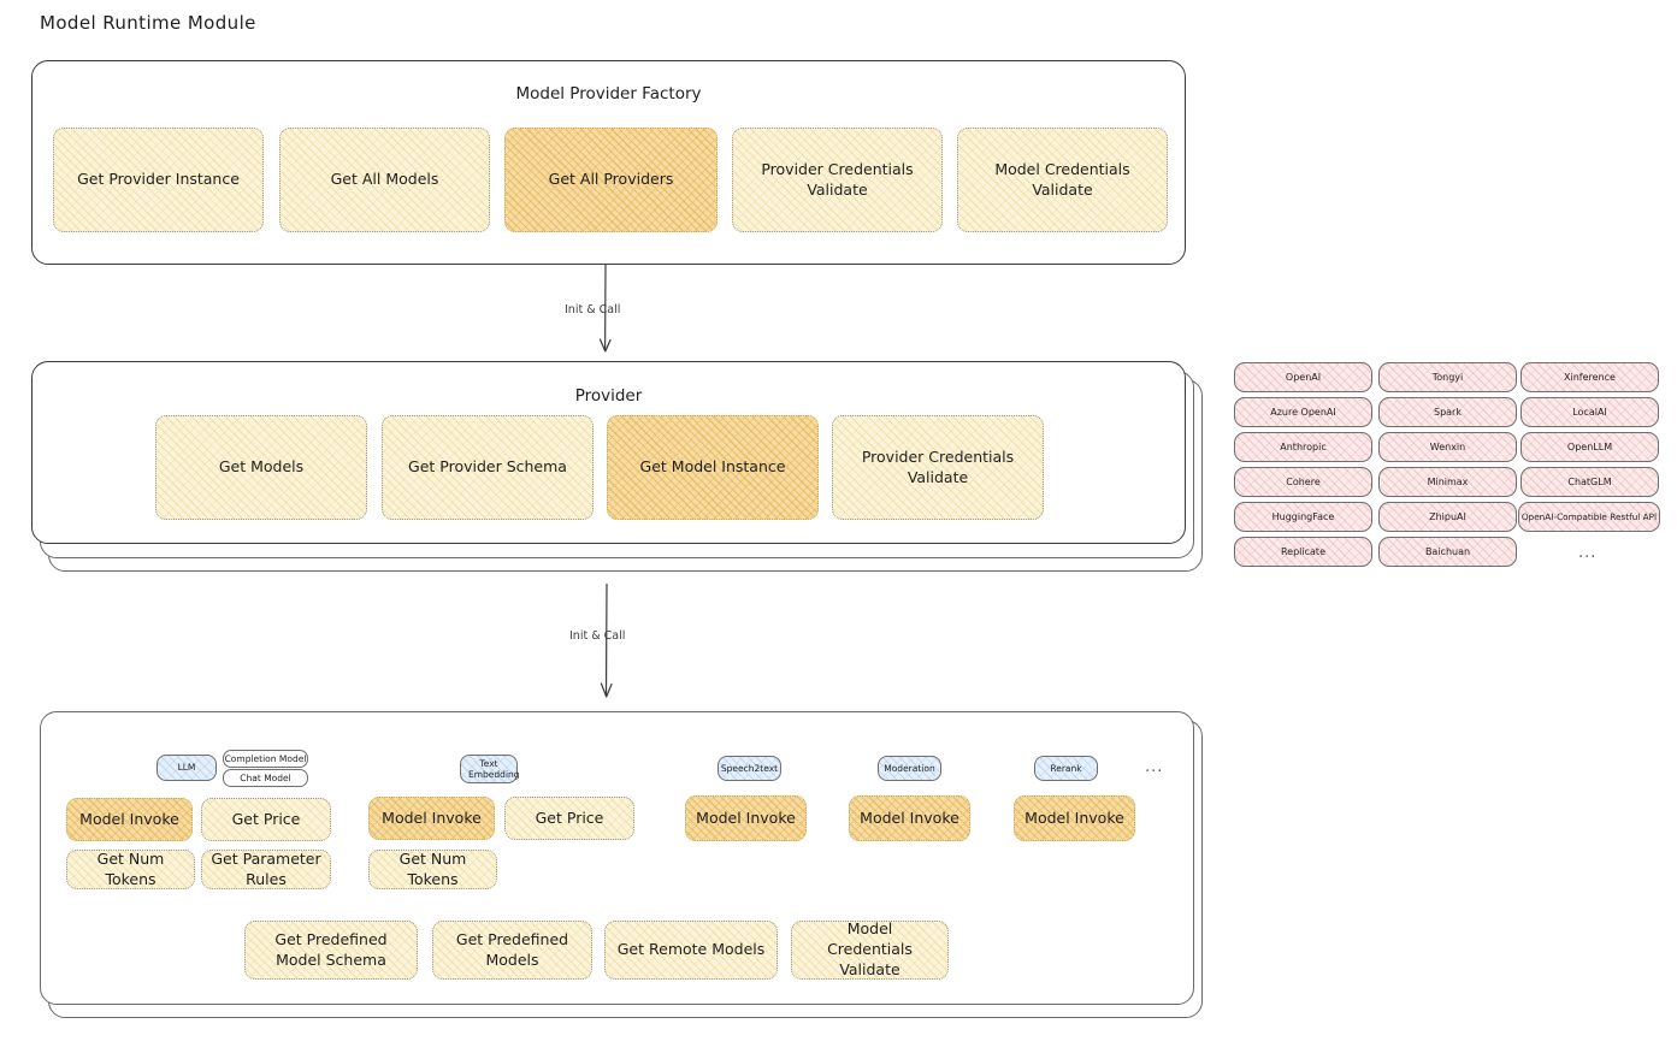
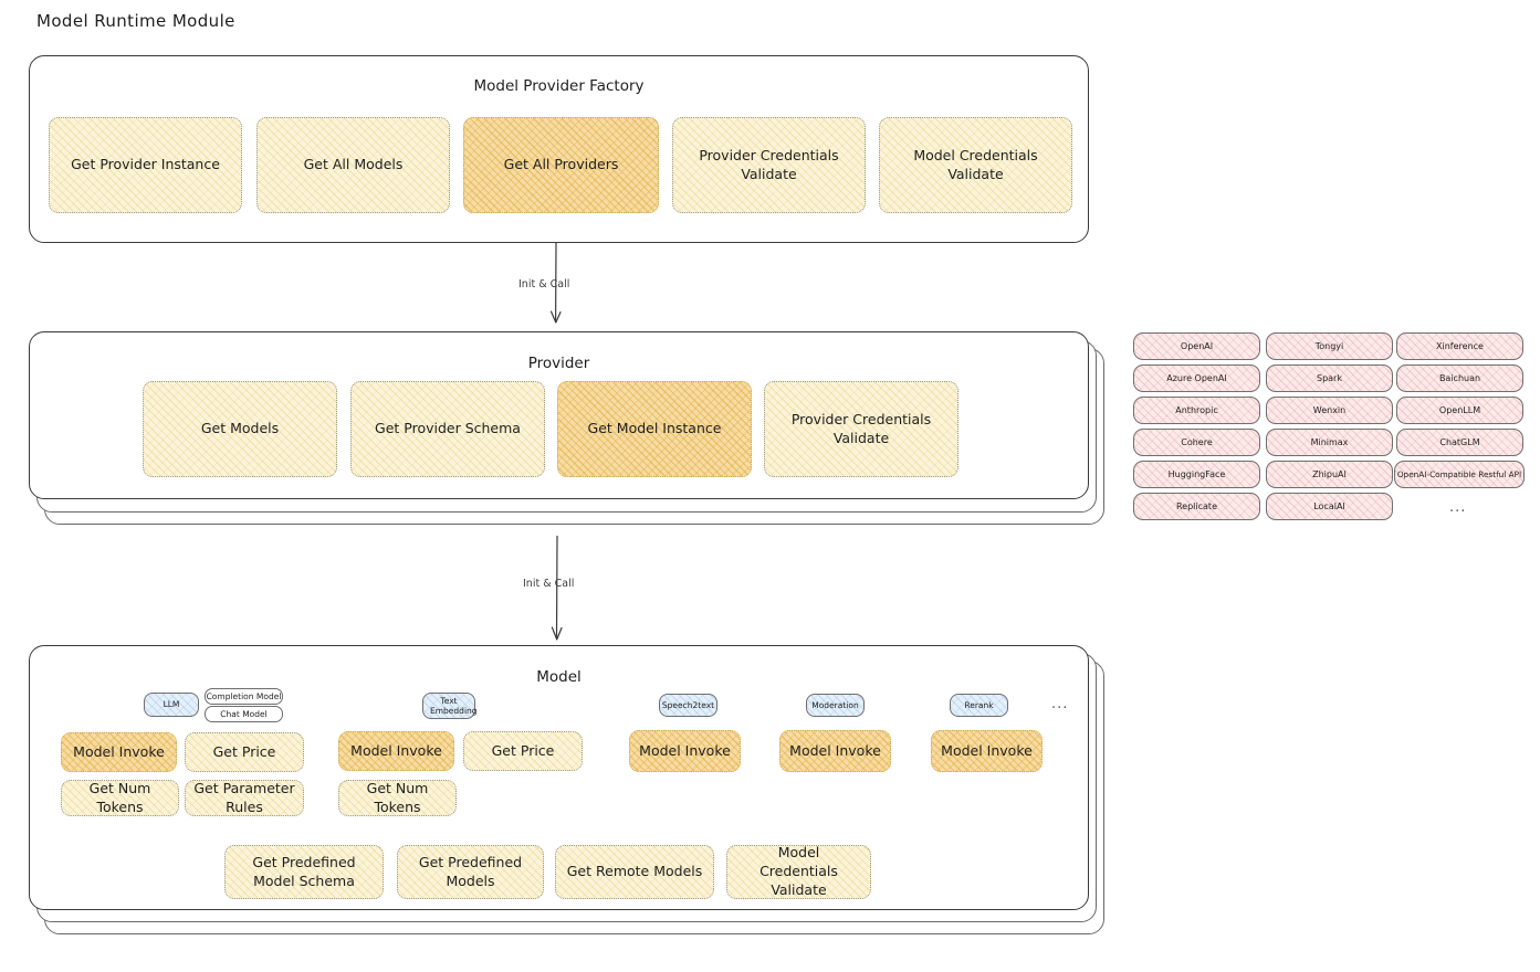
  Model Runtime Module
  Model Provider Factory
  Get Provider Instance
  Get All Models
  Get All Providers
  Provider Credentials Validate
  Model Credentials Validate
  Init & Call
  Provider
  Get Models
  Get Provider Schema
  Get Model Instance
  Provider Credentials Validate
  OpenAI
  Azure OpenAI
  Anthropic
  Cohere
  HuggingFace
  Replicate
  Tongyi
  Spark
  Wenxin
  Minimax
  ZhipuAI
- Baichuan
+ LocalAI
  Xinference
- LocalAI
+ Baichuan
  OpenLLM
  ChatGLM
  OpenAI-Compatible Restful API
  ...
  Init & Call
+ Model
  LLM
  Completion Model
  Chat Model
  Model Invoke
  Get Price
  Get Num Tokens
  Get Parameter Rules
  Text Embedding
  Model Invoke
  Get Price
  Get Num Tokens
  Speech2text
  Model Invoke
  Moderation
  Model Invoke
  Rerank
  Model Invoke
  ...
  Get Predefined Model Schema
  Get Predefined Models
  Get Remote Models
  Model Credentials Validate
